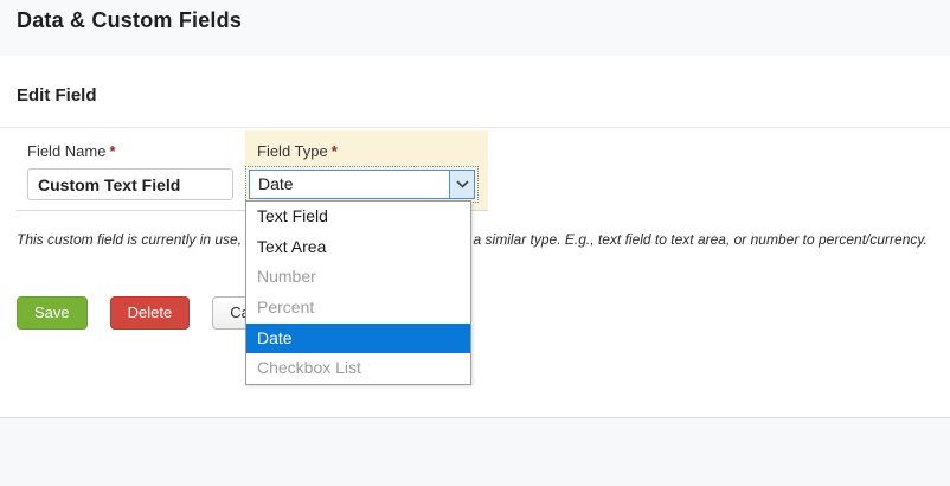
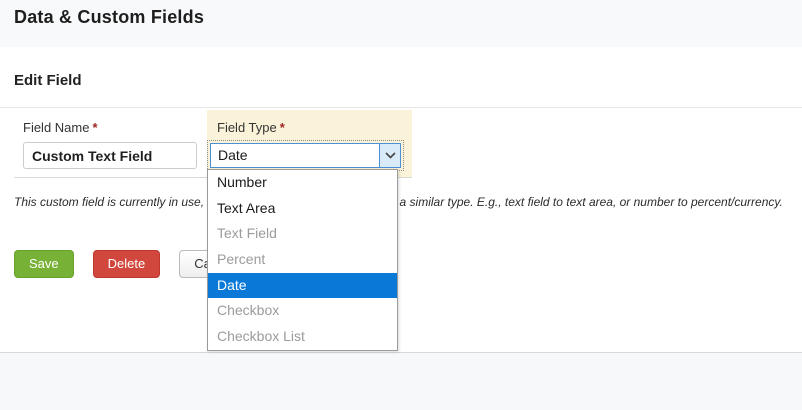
  Data & Custom Fields
  Edit Field
  Field Name *
  Custom Text Field
  Field Type *
  Date
  This custom field is currently in use, a similar type. E.g., text field to text area, or number to percent/currency.
  Save
  Delete
- Text Field
+ Number
  Text Area
- Number
+ Text Field
  Percent
  Date
+ Checkbox
  Checkbox List
